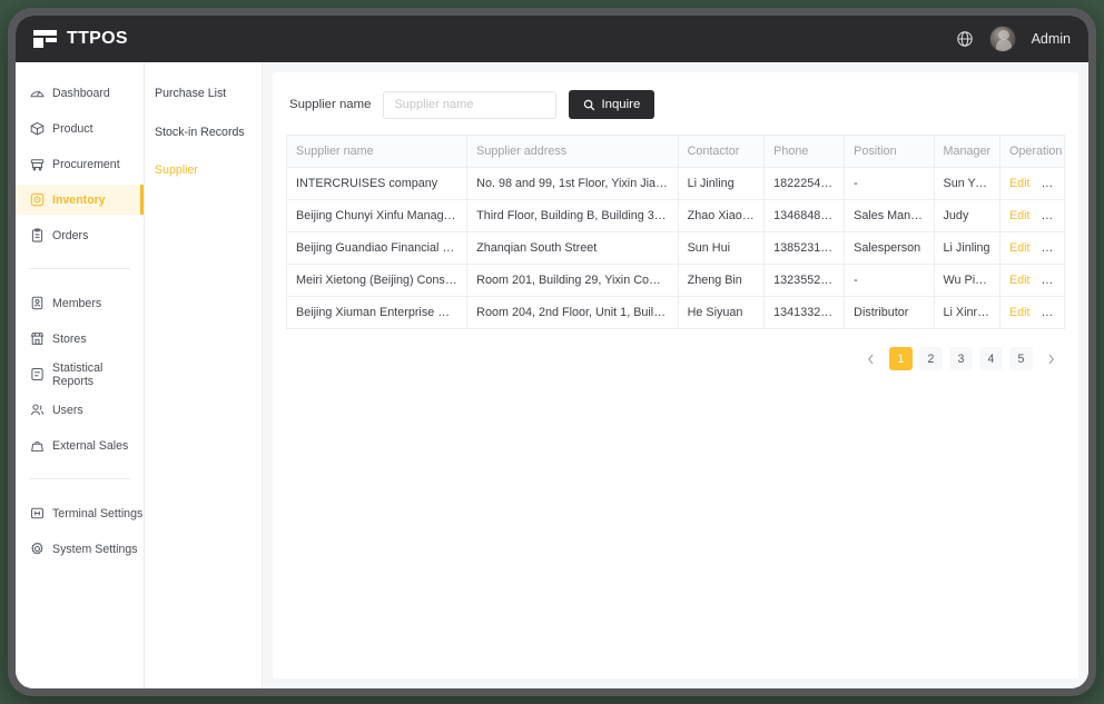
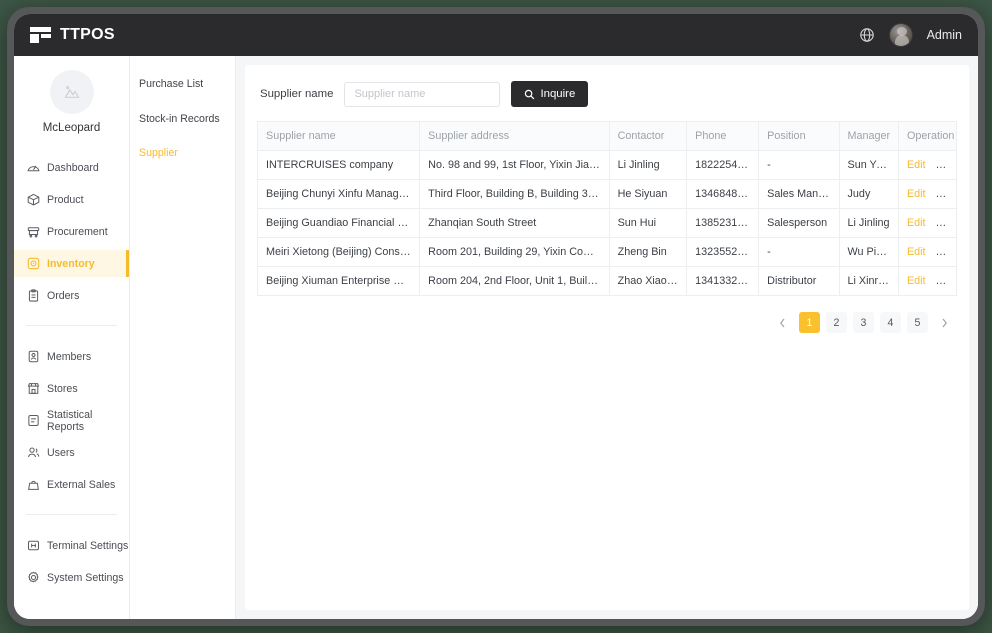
  TTPOS
  Admin
+ McLeopard
  Dashboard
  Product
  Procurement
  Inventory
  Orders
  Members
  Stores
  Statistical Reports
  Users
  External Sales
  Terminal Settings
  System Settings
  Purchase List
  Stock-in Records
  Supplier
  Supplier name
  Supplier name
  Inquire
  Supplier name	Supplier address	Contactor	Phone	Position	Manager	Operation
  INTERCRUISES company	No. 98 and 99, 1st Floor, Yixin Jiay...	Li Jinling	18222547251	-	Sun Yuxua	Edit Dele
- Beijing Chunyi Xinfu Manageme	Third Floor, Building B, Building 33,...	Zhao Xiaoyue	13468482116	Sales Manager	Judy	Edit Dele
+ Beijing Chunyi Xinfu Manageme	Third Floor, Building B, Building 33,...	He Siyuan	13468482116	Sales Manager	Judy	Edit Dele
  Beijing Guandiao Financial Plan	Zhanqian South Street	Sun Hui	13852310874	Salesperson	Li Jinling	Edit Dele
  Meiri Xietong (Beijing) Consultin	Room 201, Building 29, Yixin Com...	Zheng Bin	13235525436	-	Wu Pingla	Edit Dele
- Beijing Xiuman Enterprise Mana	Room 204, 2nd Floor, Unit 1, Buildi...	He Siyuan	13413329906	Distributor	Li Xinran	Edit Dele
+ Beijing Xiuman Enterprise Mana	Room 204, 2nd Floor, Unit 1, Buildi...	Zhao Xiaoyue	13413329906	Distributor	Li Xinran	Edit Dele
  1
  2
  3
  4
  5
